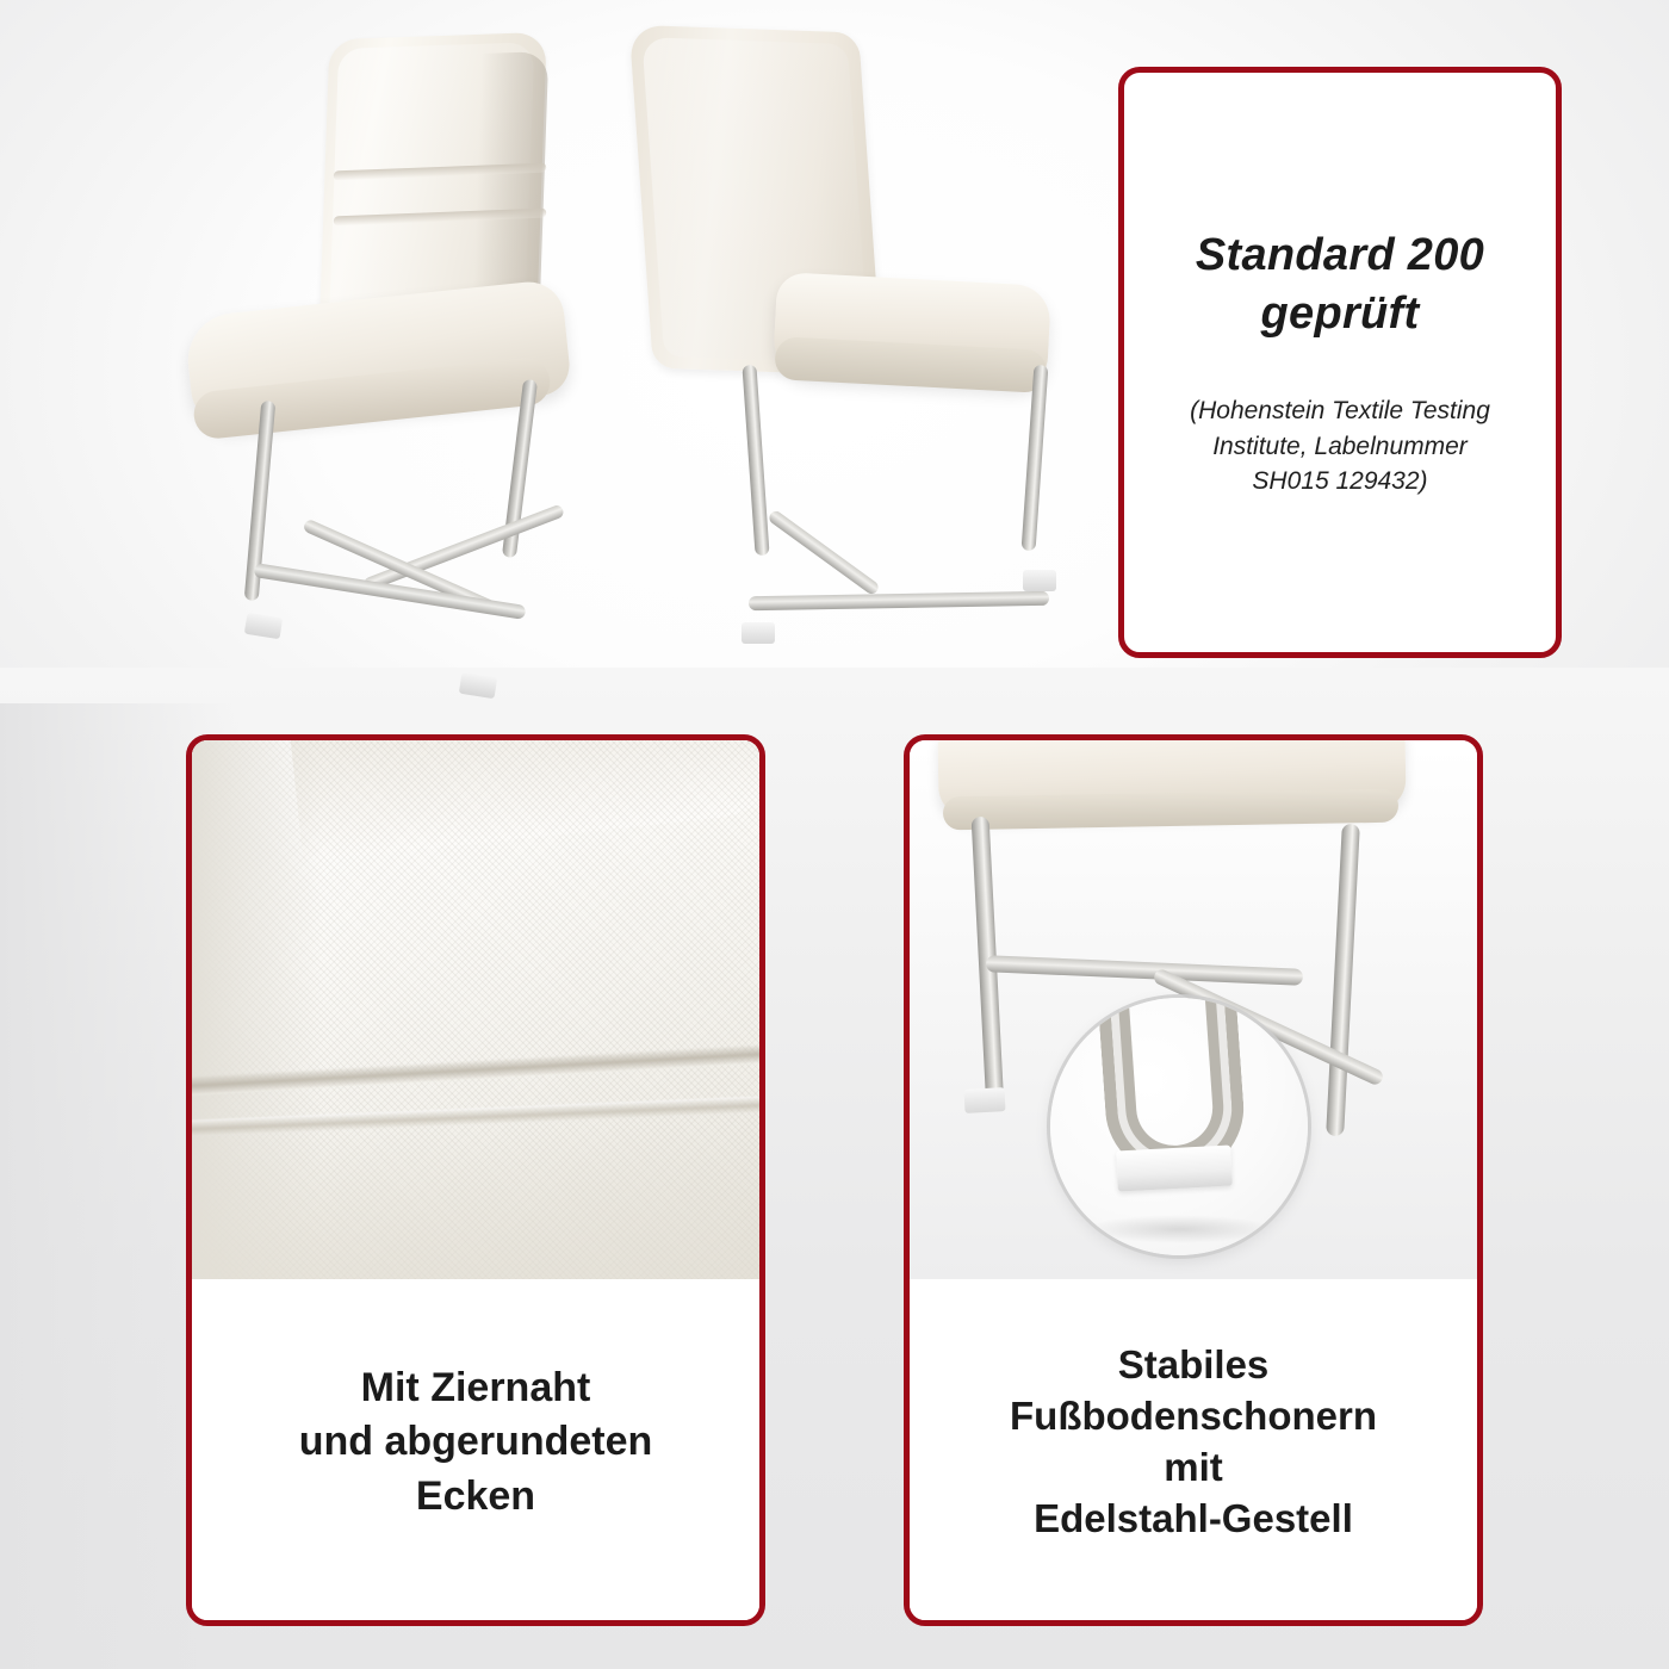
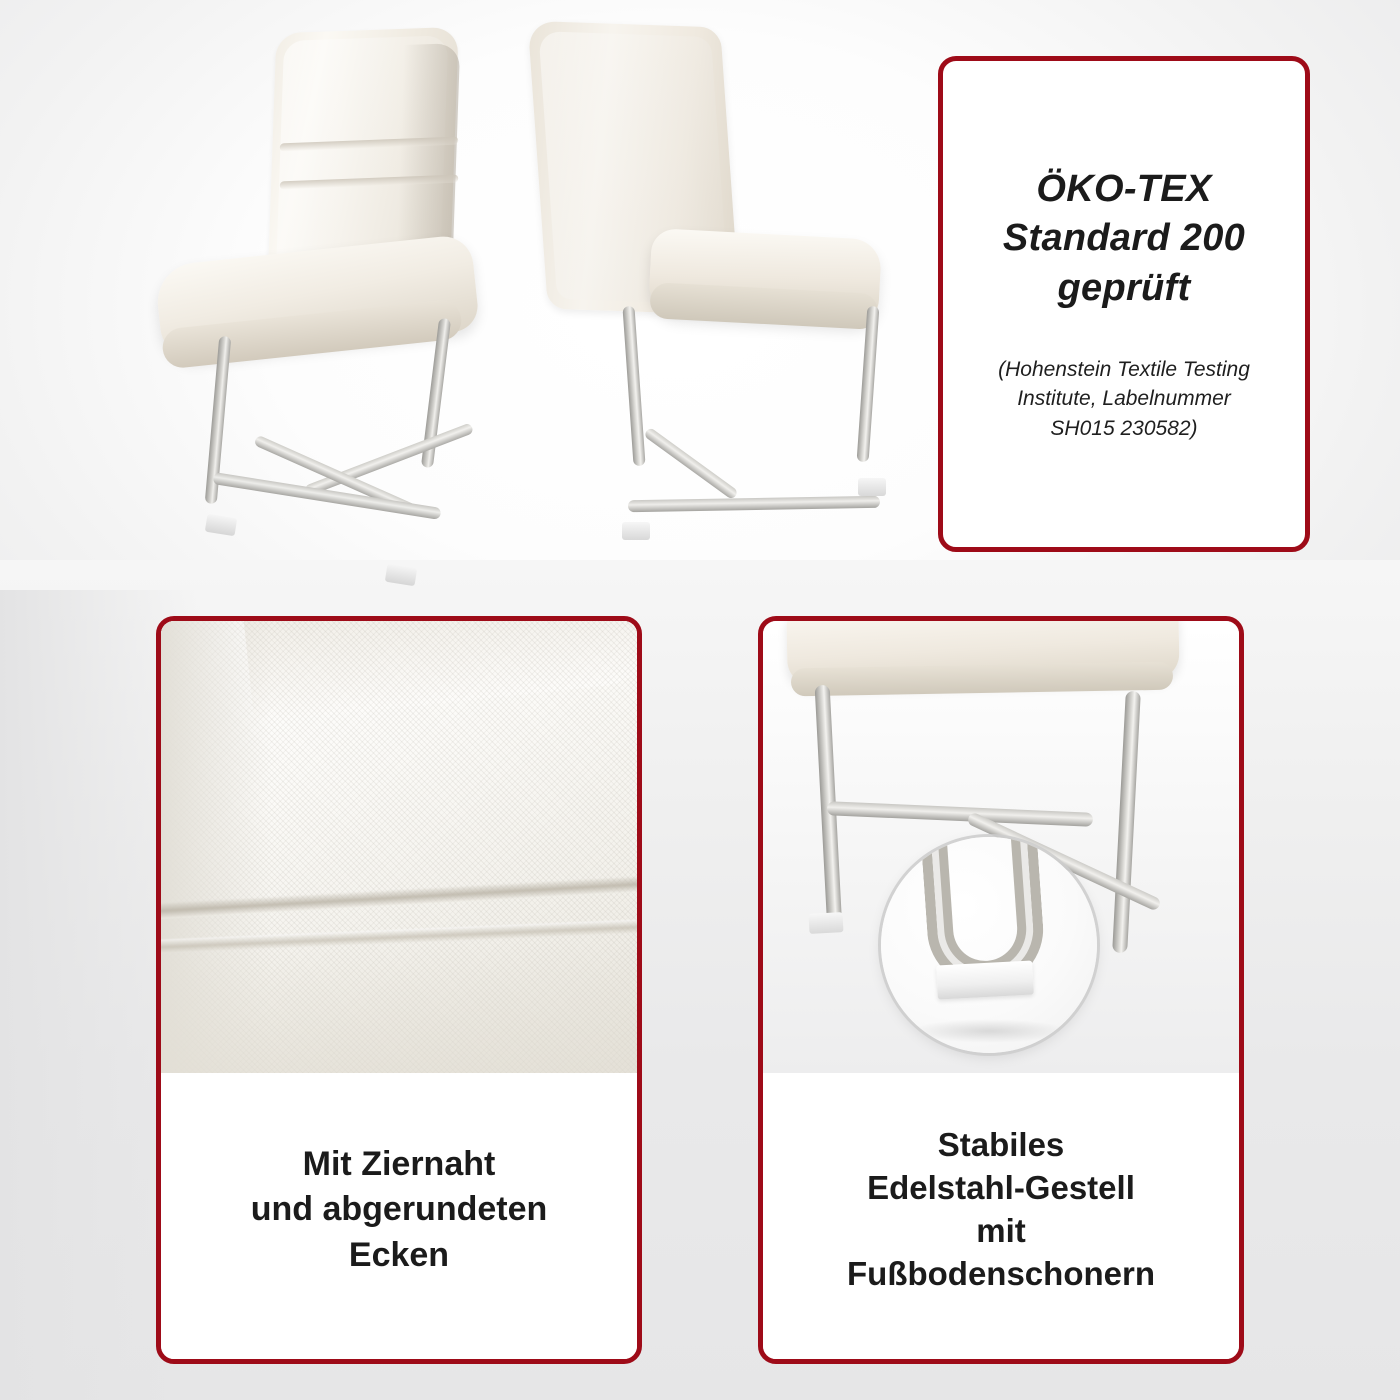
+ ÖKO-TEX
  Standard 200
  geprüft
  (Hohenstein Textile Testing
  Institute, Labelnummer
- SH015 129432)
+ SH015 230582)
  Mit Ziernaht
  und abgerundeten
  Ecken
  Stabiles
- Fußbodenschonern
+ Edelstahl-Gestell
  mit
- Edelstahl-Gestell
+ Fußbodenschonern
